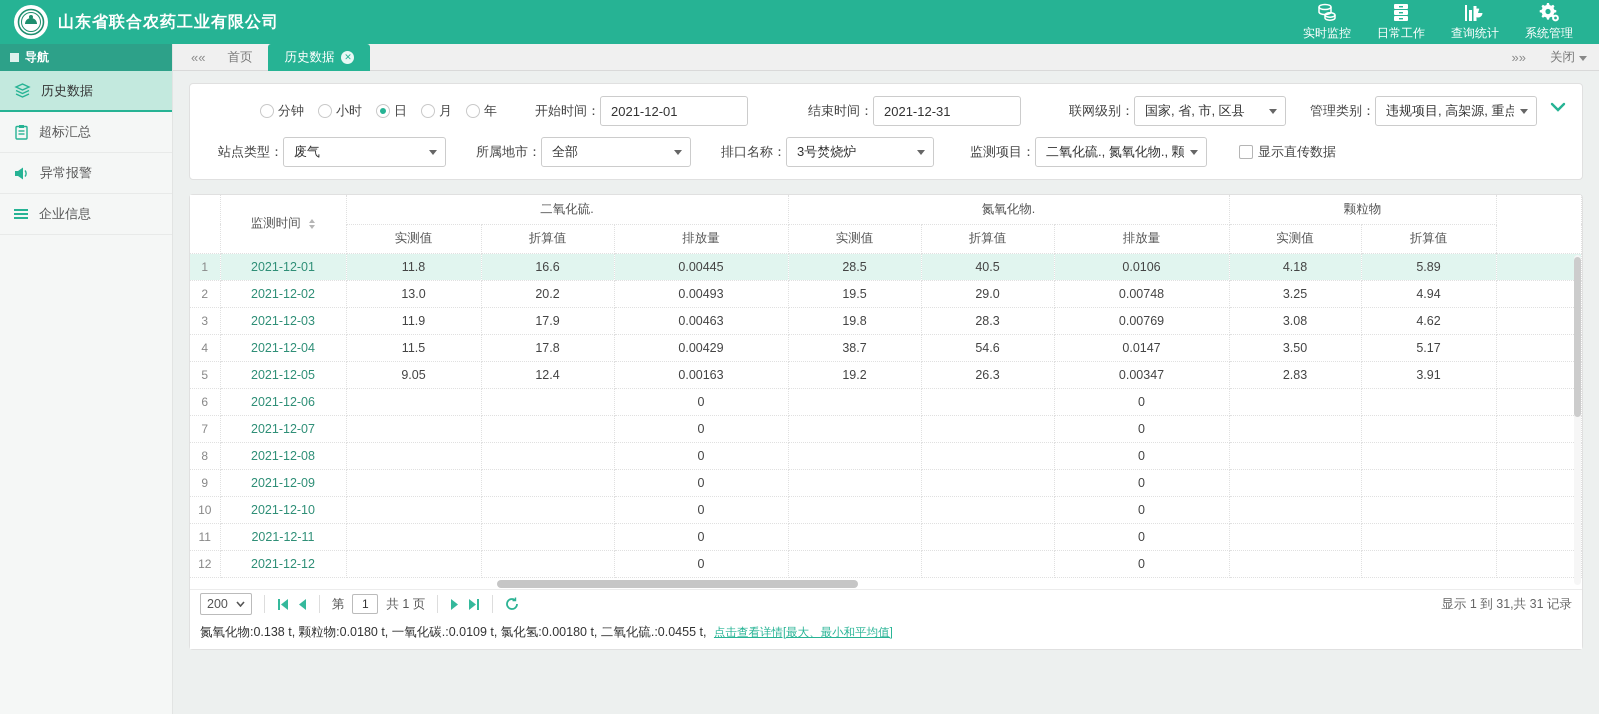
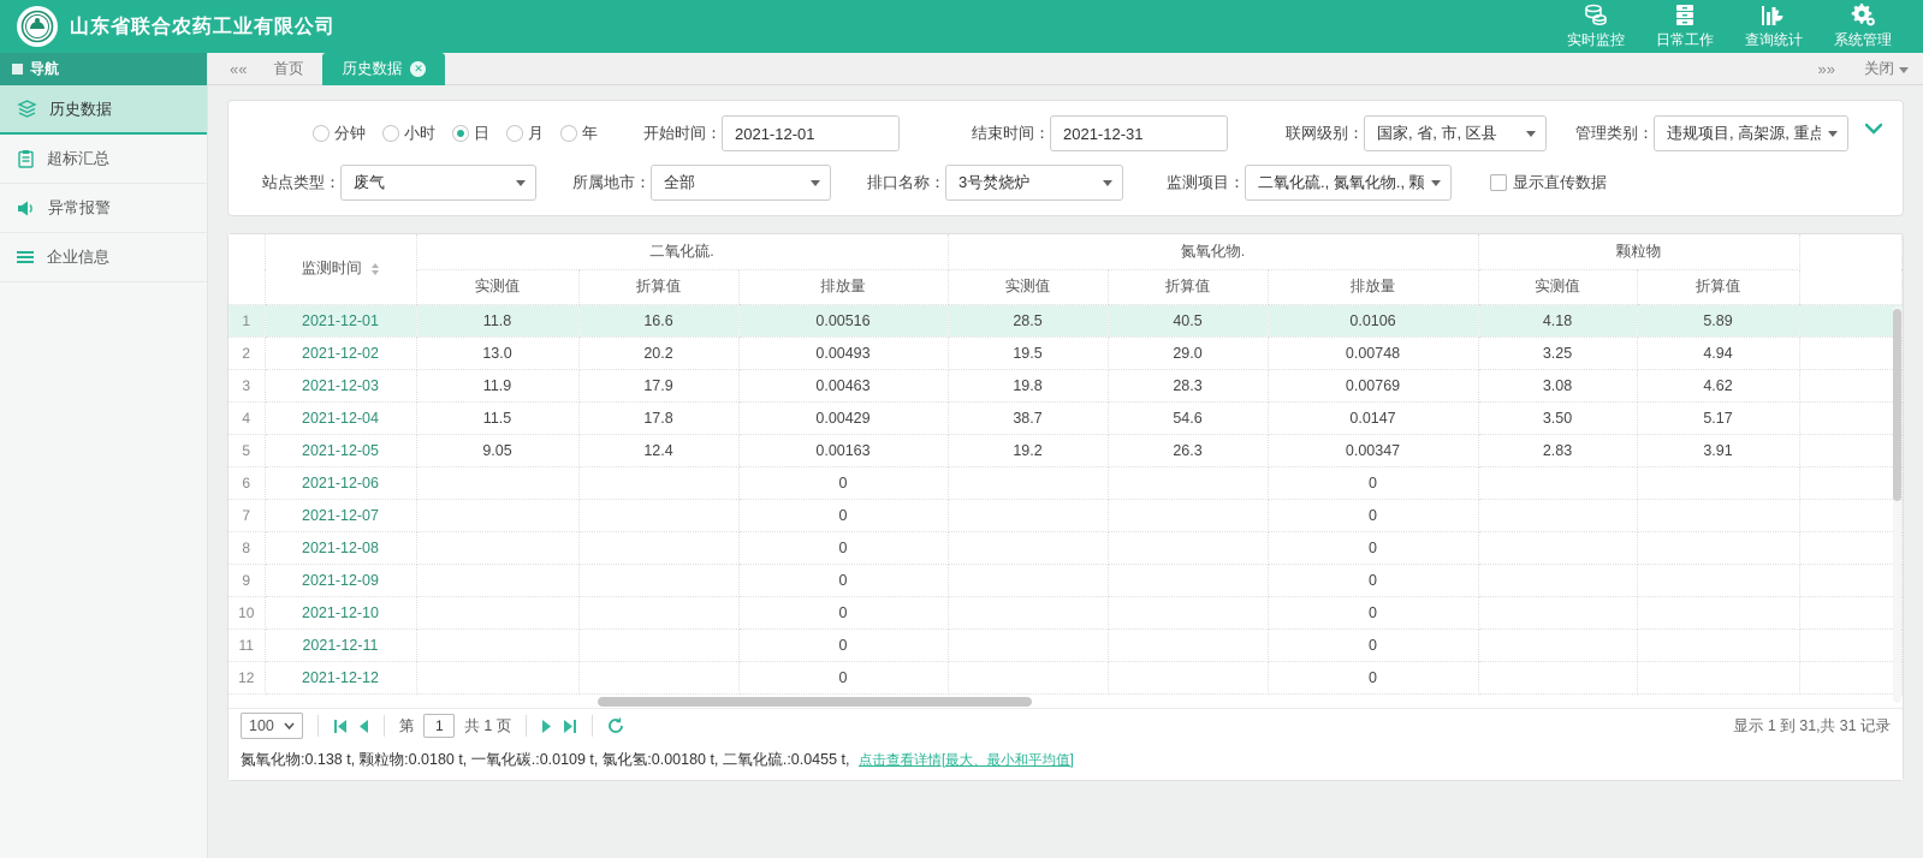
  山东省联合农药工业有限公司
  实时监控
  日常工作
  查询统计
  系统管理
  导航
  历史数据
  超标汇总
  异常报警
  企业信息
  ««
  首页
  历史数据
  ✕
  »»
  关闭
  分钟
  小时
  日
  月
  年
  开始时间：
  2021-12-01
  结束时间：
  2021-12-31
  联网级别：
  国家, 省, 市, 区县
  管理类别：
  违规项目, 高架源, 重点
  站点类型：
  废气
  所属地市：
  全部
  排口名称：
  3号焚烧炉
  监测项目：
  二氧化硫., 氮氧化物., 颗
  显示直传数据
  	监测时间	二氧化硫.	氮氧化物.	颗粒物
  实测值	折算值	排放量	实测值	折算值	排放量	实测值	折算值
- 1	2021-12-01	11.8	16.6	0.00445	28.5	40.5	0.0106	4.18	5.89
+ 1	2021-12-01	11.8	16.6	0.00516	28.5	40.5	0.0106	4.18	5.89
  2	2021-12-02	13.0	20.2	0.00493	19.5	29.0	0.00748	3.25	4.94
  3	2021-12-03	11.9	17.9	0.00463	19.8	28.3	0.00769	3.08	4.62
  4	2021-12-04	11.5	17.8	0.00429	38.7	54.6	0.0147	3.50	5.17
  5	2021-12-05	9.05	12.4	0.00163	19.2	26.3	0.00347	2.83	3.91
  6	2021-12-06			0			0
  7	2021-12-07			0			0
  8	2021-12-08			0			0
  9	2021-12-09			0			0
  10	2021-12-10			0			0
  11	2021-12-11			0			0
  12	2021-12-12			0			0
- 200
+ 100
  第
  1
  共 1 页
  显示 1 到 31,共 31 记录
  氮氧化物:0.138 t, 颗粒物:0.0180 t, 一氧化碳.:0.0109 t, 氯化氢:0.00180 t, 二氧化硫.:0.0455 t, 点击查看详情[最大、最小和平均值]
